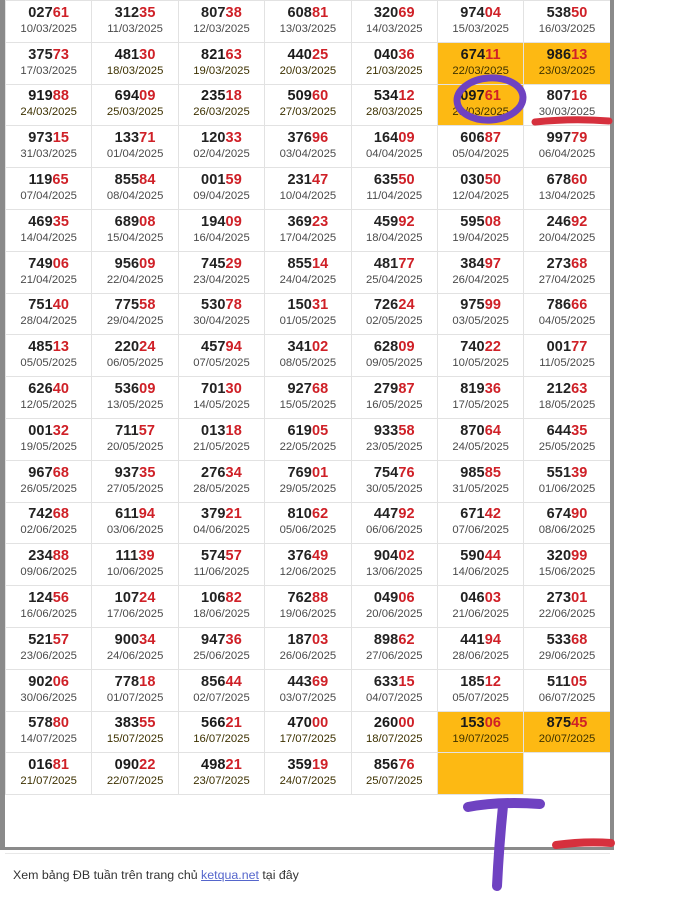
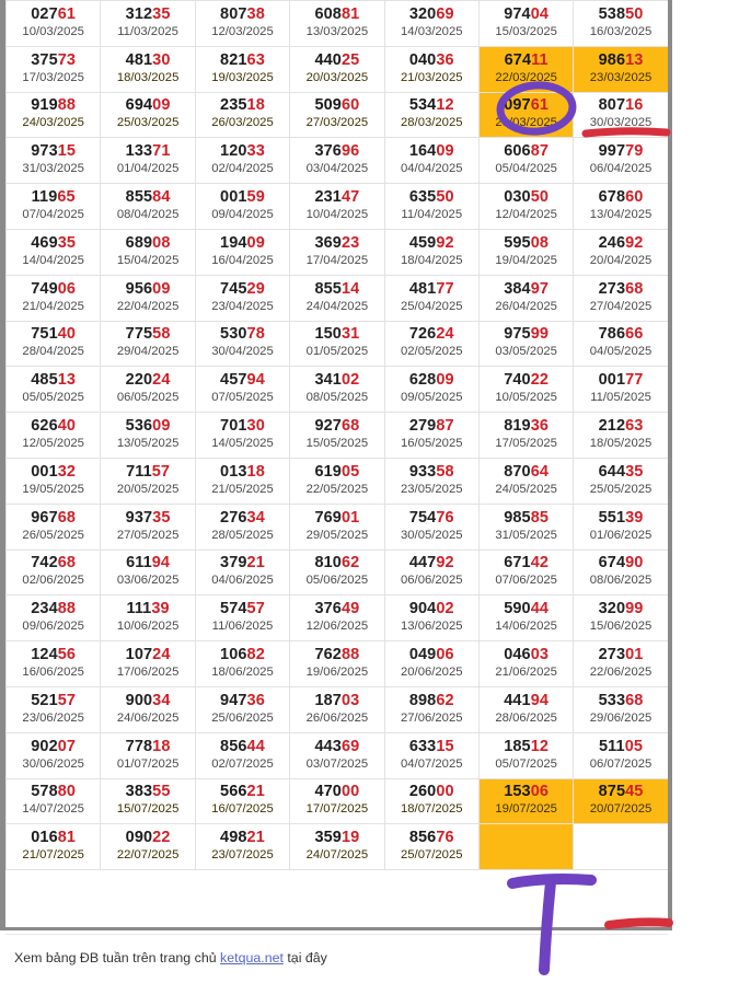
  0276110/03/2025	3123511/03/2025	8073812/03/2025	6088113/03/2025	3206914/03/2025	9740415/03/2025	5385016/03/2025
  3757317/03/2025	4813018/03/2025	8216319/03/2025	4402520/03/2025	0403621/03/2025	6741122/03/2025	9861323/03/2025
  9198824/03/2025	6940925/03/2025	2351826/03/2025	5096027/03/2025	5341228/03/2025	09761203/2025	8071630/03/2025
  9731531/03/2025	1337101/04/2025	1203302/04/2025	3769603/04/2025	1640904/04/2025	6068705/04/2025	9977906/04/2025
  1196507/04/2025	8558408/04/2025	0015909/04/2025	2314710/04/2025	6355011/04/2025	0305012/04/2025	6786013/04/2025
  4693514/04/2025	6890815/04/2025	1940916/04/2025	3692317/04/2025	4599218/04/2025	5950819/04/2025	2469220/04/2025
  7490621/04/2025	9560922/04/2025	7452923/04/2025	8551424/04/2025	4817725/04/2025	3849726/04/2025	2736827/04/2025
  7514028/04/2025	7755829/04/2025	5307830/04/2025	1503101/05/2025	7262402/05/2025	9759903/05/2025	7866604/05/2025
  4851305/05/2025	2202406/05/2025	4579407/05/2025	3410208/05/2025	6280909/05/2025	7402210/05/2025	0017711/05/2025
  6264012/05/2025	5360913/05/2025	7013014/05/2025	9276815/05/2025	2798716/05/2025	8193617/05/2025	2126318/05/2025
  0013219/05/2025	7115720/05/2025	0131821/05/2025	6190522/05/2025	9335823/05/2025	8706424/05/2025	6443525/05/2025
  9676826/05/2025	9373527/05/2025	2763428/05/2025	7690129/05/2025	7547630/05/2025	9858531/05/2025	5513901/06/2025
  7426802/06/2025	6119403/06/2025	3792104/06/2025	8106205/06/2025	4479206/06/2025	6714207/06/2025	6749008/06/2025
  2348809/06/2025	1113910/06/2025	5745711/06/2025	3764912/06/2025	9040213/06/2025	5904414/06/2025	3209915/06/2025
  1245616/06/2025	1072417/06/2025	1068218/06/2025	7628819/06/2025	0490620/06/2025	0460321/06/2025	2730122/06/2025
  5215723/06/2025	9003424/06/2025	9473625/06/2025	1870326/06/2025	8986227/06/2025	4419428/06/2025	5336829/06/2025
- 9020630/06/2025	7781801/07/2025	8564402/07/2025	4436903/07/2025	6331504/07/2025	1851205/07/2025	5110506/07/2025
+ 9020730/06/2025	7781801/07/2025	8564402/07/2025	4436903/07/2025	6331504/07/2025	1851205/07/2025	5110506/07/2025
  5788014/07/2025	3835515/07/2025	5662116/07/2025	4700017/07/2025	2600018/07/2025	1530619/07/2025	8754520/07/2025
  0168121/07/2025	0902222/07/2025	4982123/07/2025	3591924/07/2025	8567625/07/2025
  Xem bảng ĐB tuần trên trang chủ ketqua.net tại đây
